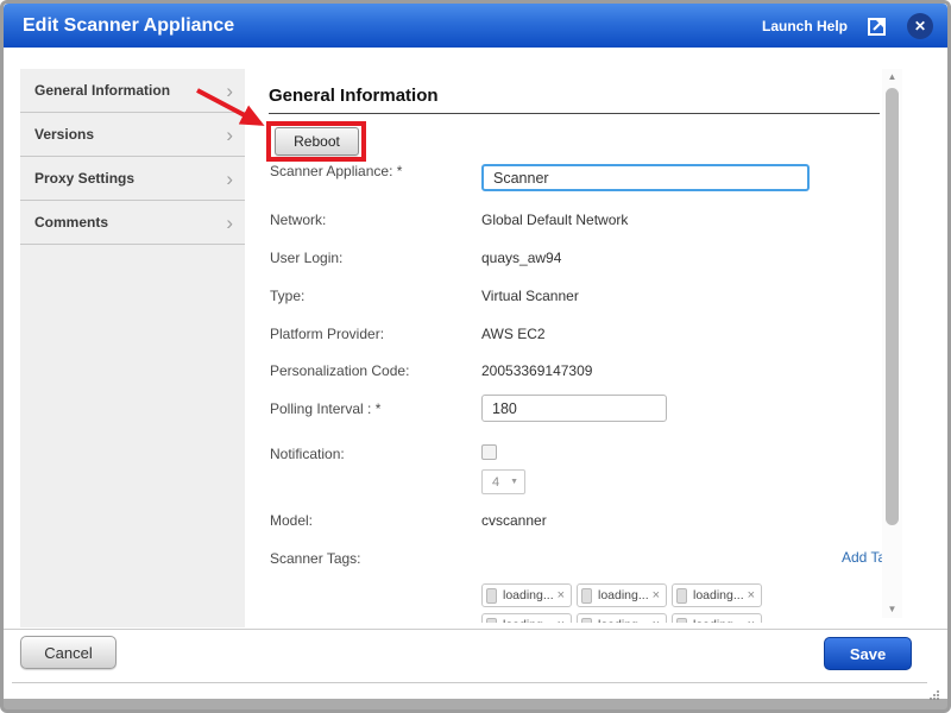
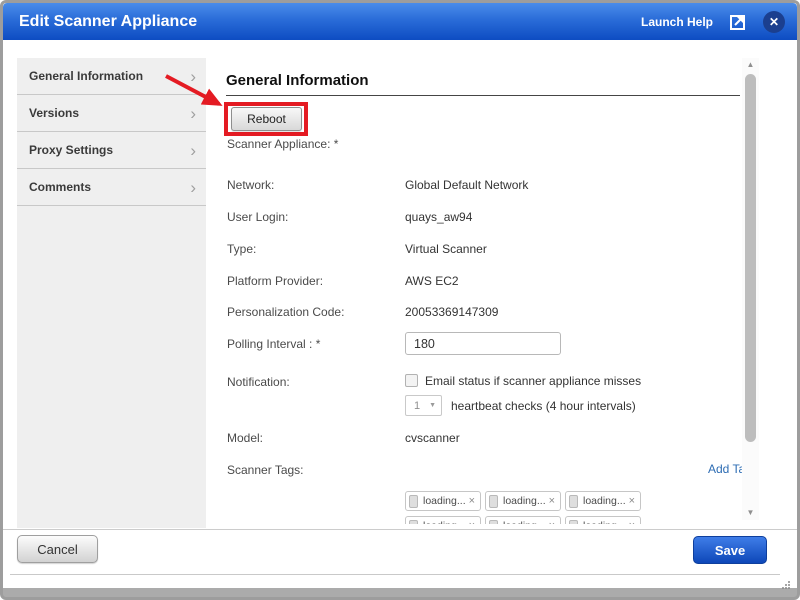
  Edit Scanner Appliance
  Launch Help
  ✕
  General Information
  ›
  Versions
  ›
  Proxy Settings
  ›
  Comments
  ›
  General Information
  Reboot
  Scanner Appliance: *
- Scanner
  Network:
  Global Default Network
  User Login:
  quays_aw94
  Type:
  Virtual Scanner
  Platform Provider:
  AWS EC2
  Personalization Code:
  20053369147309
  Polling Interval : *
  180
  Notification:
+ Email status if scanner appliance misses
- 4
+ 1
+ heartbeat checks (4 hour intervals)
  Model:
  cvscanner
  Scanner Tags:
  loading...
  ×
  loading...
  ×
  loading...
  ×
  ▲
  ▼
  Cancel
  Save
